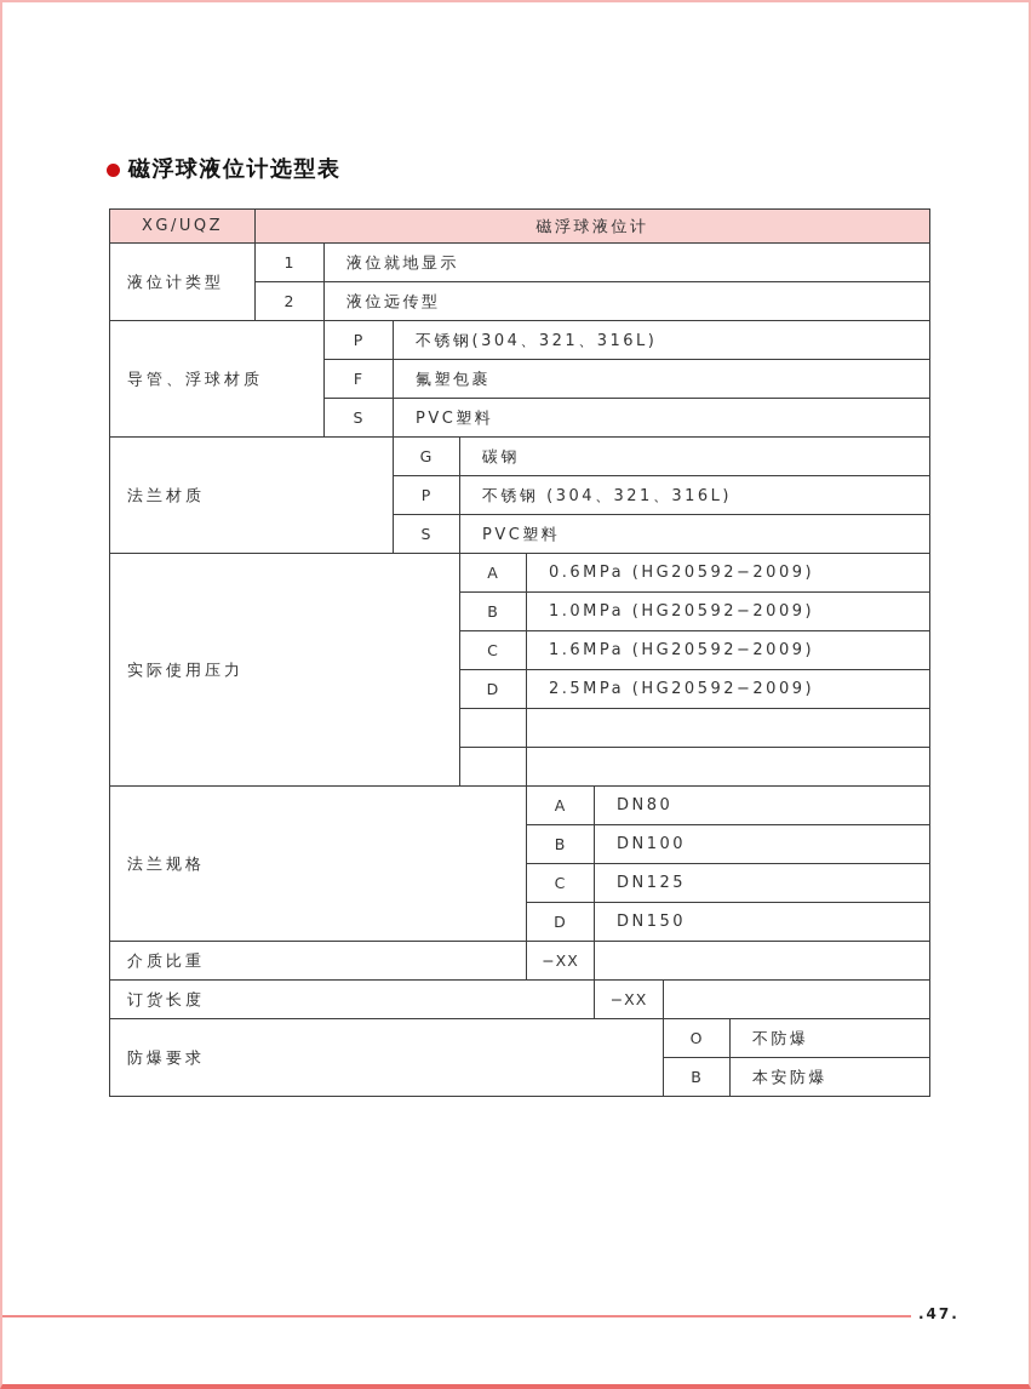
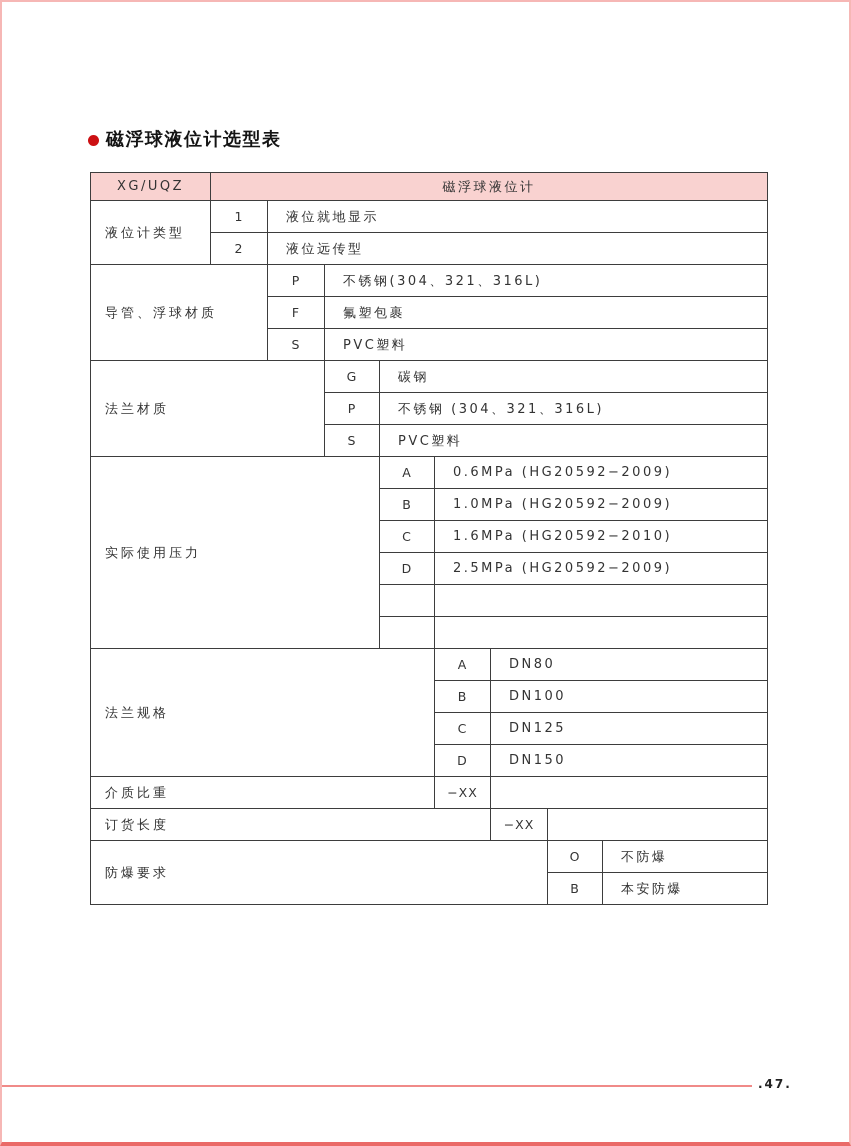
  磁浮球液位计选型表
  XG/UQZ	磁浮球液位计
  液位计类型	1	液位就地显示
  2	液位远传型
  导管、浮球材质	P	不锈钢(304、321、316L)
  F	氟塑包裹
  S	PVC塑料
  法兰材质	G	碳钢
  P	不锈钢 (304、321、316L)
  S	PVC塑料
  实际使用压力	A	0.6MPa (HG20592−2009)
  B	1.0MPa (HG20592−2009)
- C	1.6MPa (HG20592−2009)
+ C	1.6MPa (HG20592−2010)
  D	2.5MPa (HG20592−2009)
  法兰规格	A	DN80
  B	DN100
  C	DN125
  D	DN150
  介质比重	−XX
  订货长度	−XX
  防爆要求	O	不防爆
  B	本安防爆
  .47.
